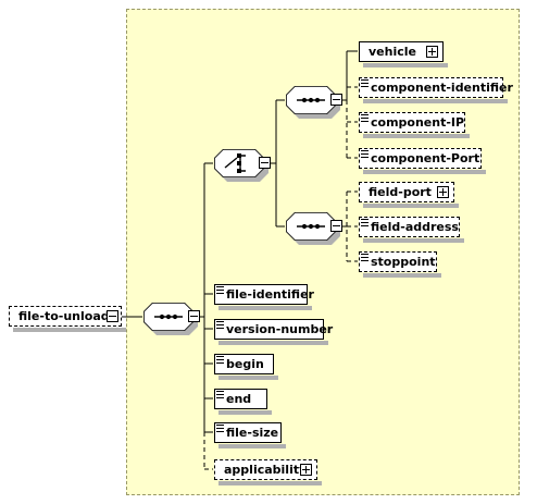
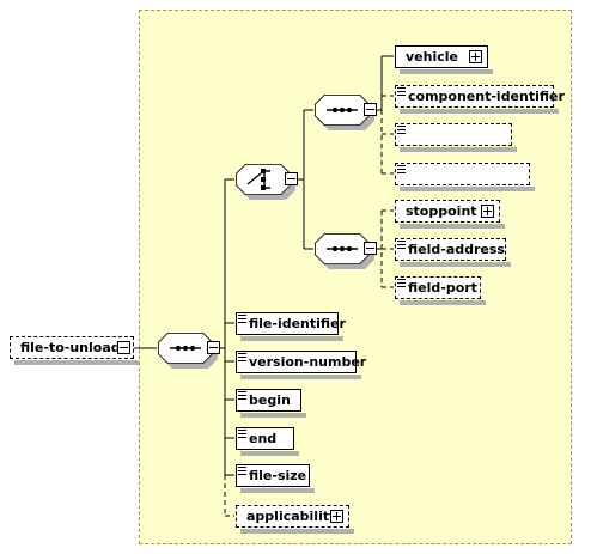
  file-to-unload
  vehicle
  component-identifier
- component-IP
- component-Port
- field-port
+ stoppoint
  field-address
- stoppoint
+ field-port
  file-identifier
  version-number
  begin
  end
  file-size
  applicabilit
